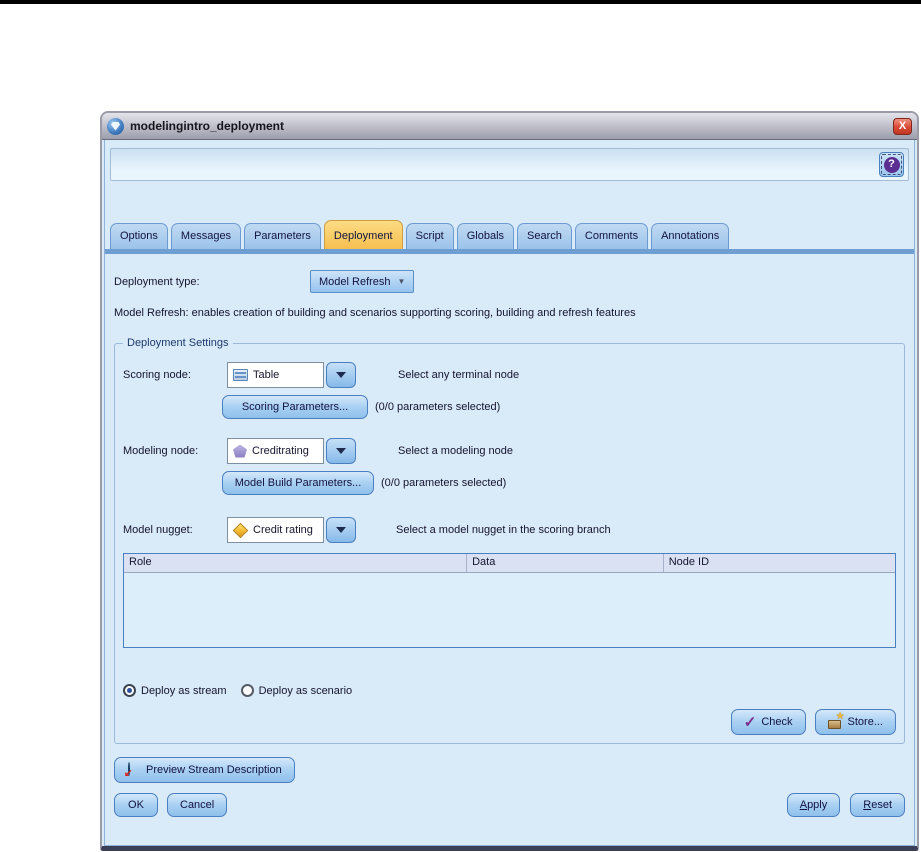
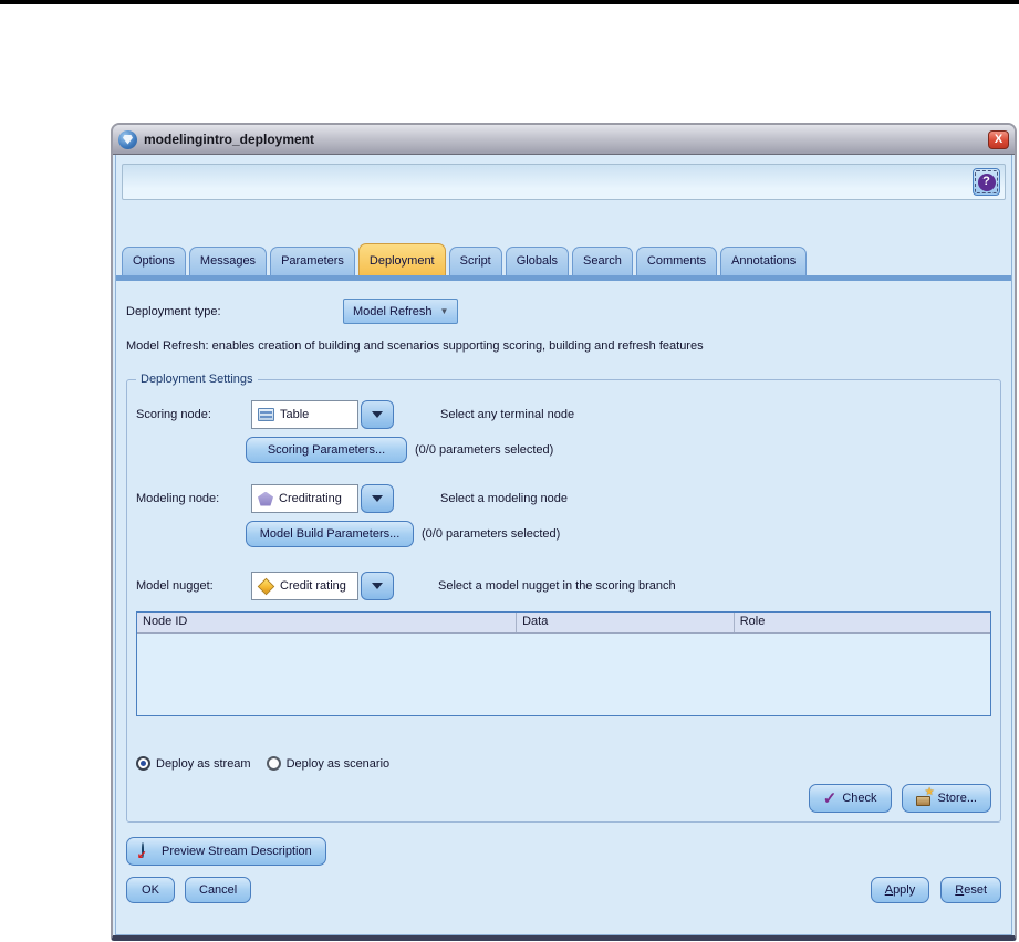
  modelingintro_deployment
  X
  ?
  Options
  Messages
  Parameters
  Deployment
  Script
  Globals
  Search
  Comments
  Annotations
  Deployment type:
  Model Refresh
  ▼
  Model Refresh: enables creation of building and scenarios supporting scoring, building and refresh features
  Deployment Settings
  Scoring node:
  Table
  Select any terminal node
  Scoring Parameters...
  (0/0 parameters selected)
  Modeling node:
  Creditrating
  Select a modeling node
  Model Build Parameters...
  (0/0 parameters selected)
  Model nugget:
  Credit rating
  Select a model nugget in the scoring branch
- Role
+ Node ID
  Data
- Node ID
+ Role
  Deploy as stream
  Deploy as scenario
  ✓
  Check
  ★
  Store...
  ↙
  Preview Stream Description
  OK
  Cancel
  Apply
  Reset
